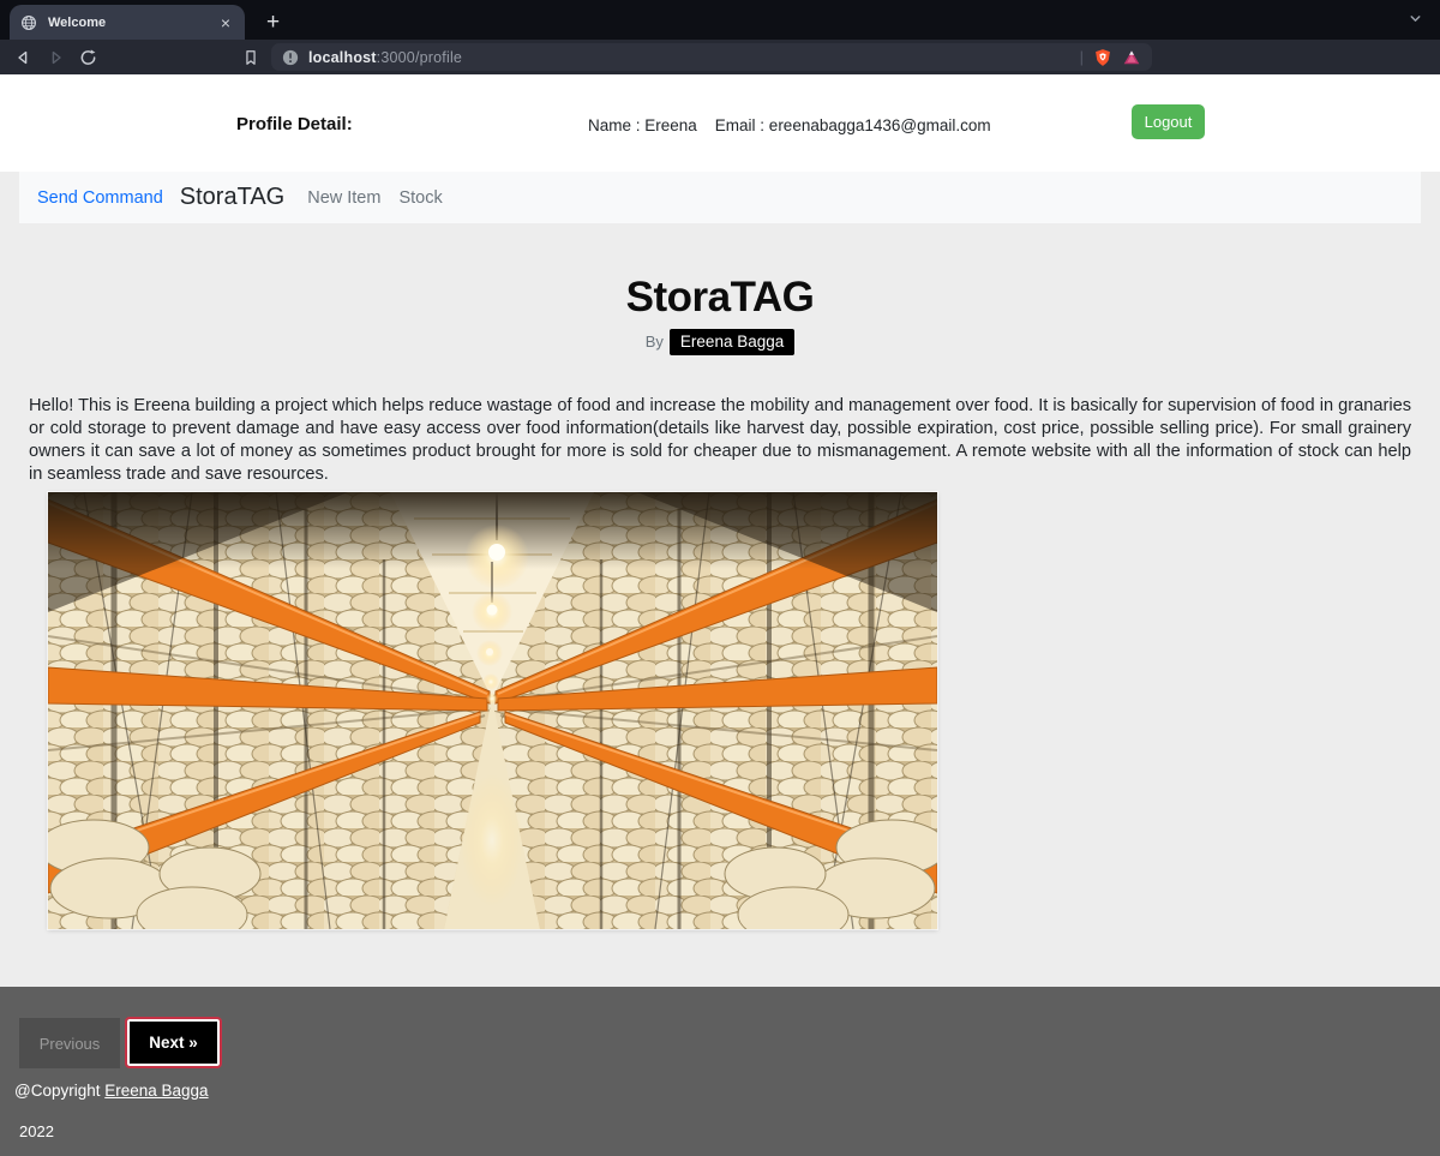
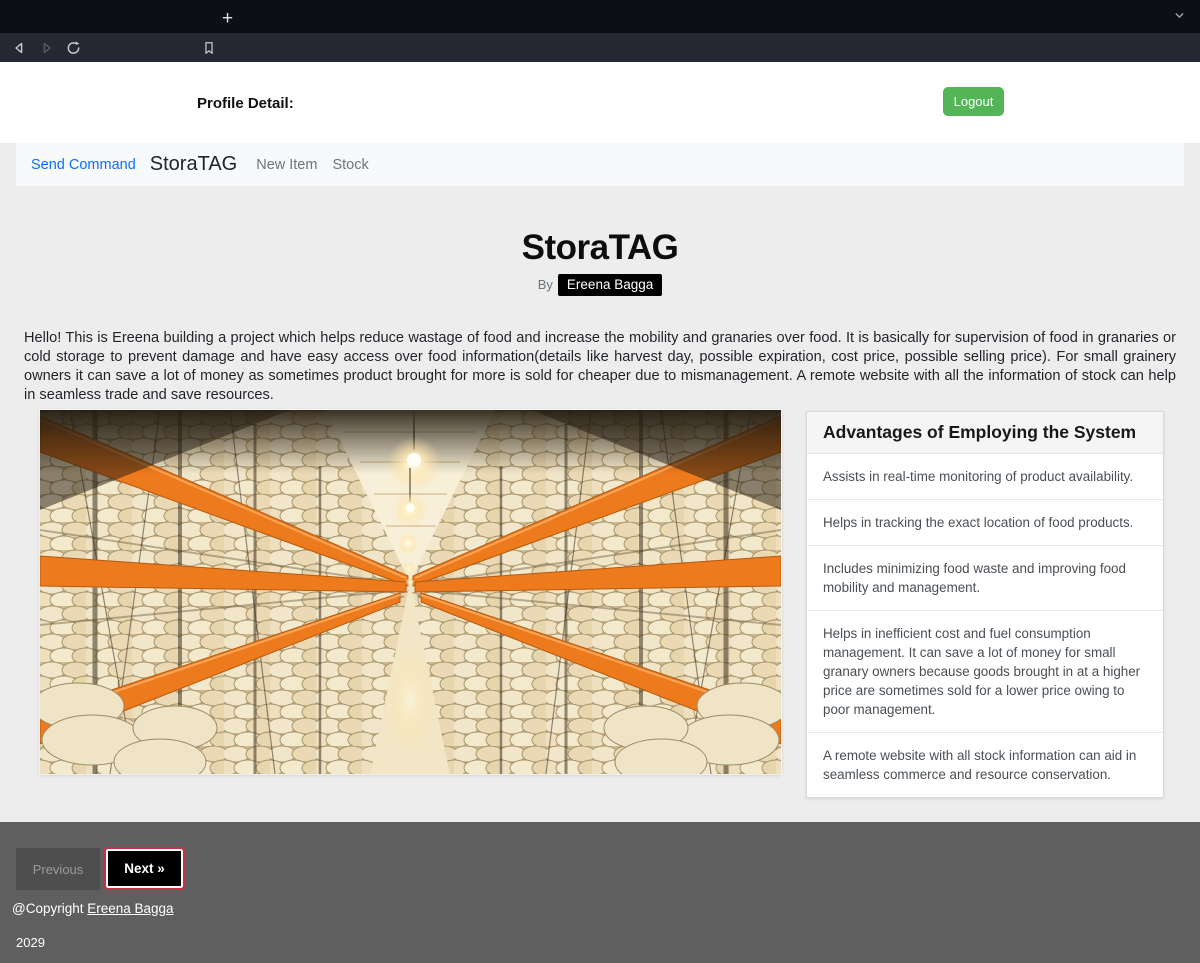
- Welcome
- ×
  +
- localhost:3000/profile
- |
  Profile Detail:
- Name : Ereena
- Email : ereenabagga1436@gmail.com
  Logout
  Send Command
  StoraTAG
  New Item
  Stock
  StoraTAG
  By Ereena Bagga
- Hello! This is Ereena building a project which helps reduce wastage of food and increase the mobility and management over food. It is basically for supervision of food in granaries or cold storage to prevent damage and have easy access over food information(details like harvest day, possible expiration, cost price, possible selling price). For small grainery owners it can save a lot of money as sometimes product brought for more is sold for cheaper due to mismanagement. A remote website with all the information of stock can help in seamless trade and save resources.
+ Hello! This is Ereena building a project which helps reduce wastage of food and increase the mobility and granaries over food. It is basically for supervision of food in granaries or cold storage to prevent damage and have easy access over food information(details like harvest day, possible expiration, cost price, possible selling price). For small grainery owners it can save a lot of money as sometimes product brought for more is sold for cheaper due to mismanagement. A remote website with all the information of stock can help in seamless trade and save resources.
+ Advantages of Employing the System
+ Assists in real-time monitoring of product availability.
+ Helps in tracking the exact location of food products.
+ Includes minimizing food waste and improving food mobility and management.
+ Helps in inefficient cost and fuel consumption management. It can save a lot of money for small granary owners because goods brought in at a higher price are sometimes sold for a lower price owing to poor management.
+ A remote website with all stock information can aid in seamless commerce and resource conservation.
  Previous
  Next »
  @Copyright Ereena Bagga
- 2022
+ 2029
